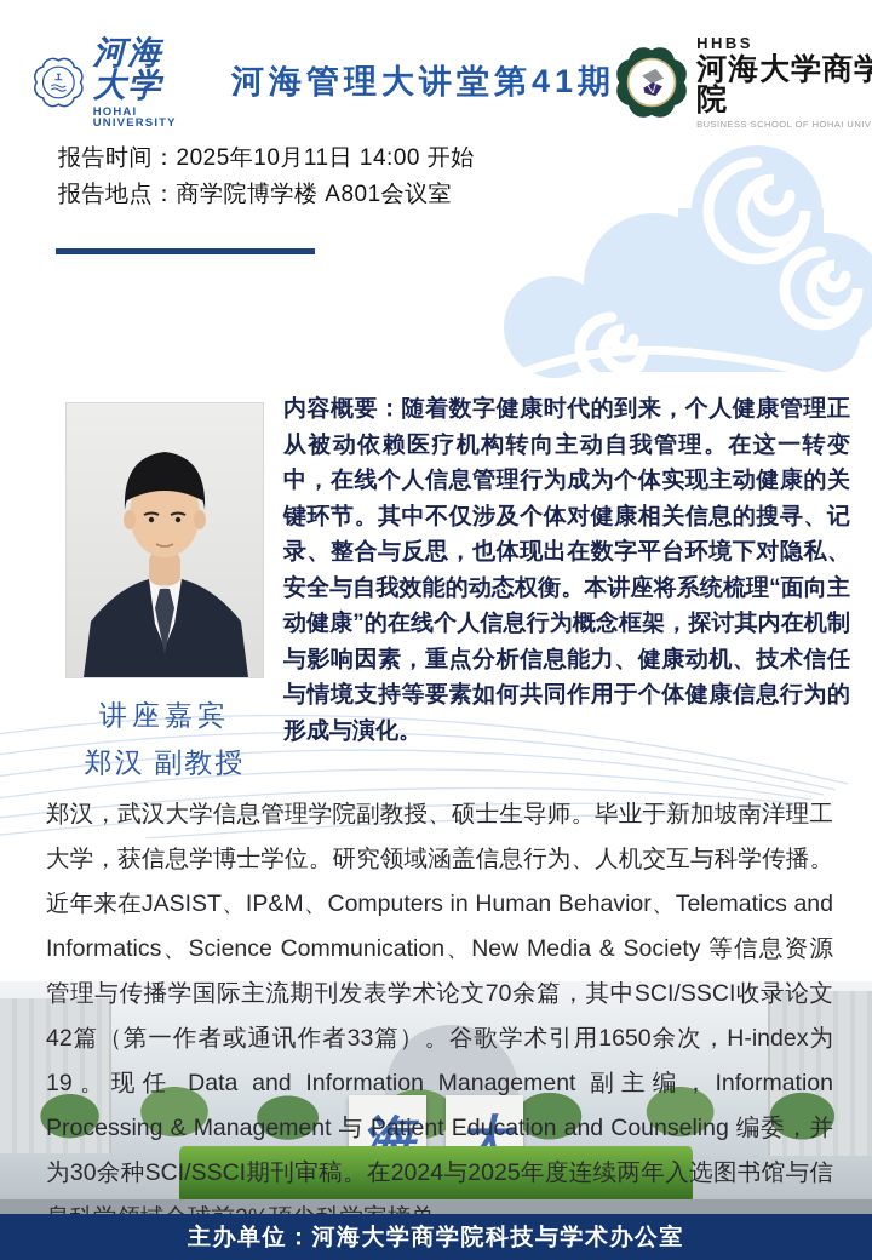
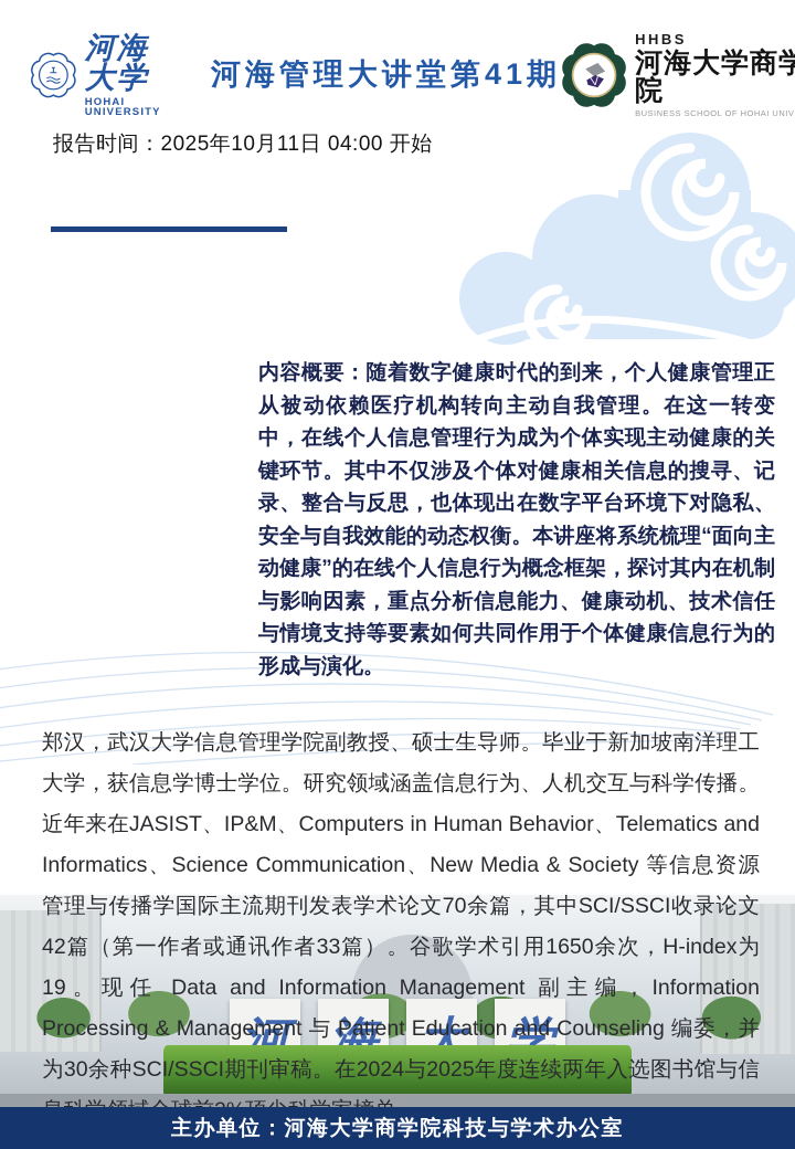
  河海大学
  HOHAI UNIVERSITY
  河海管理大讲堂第41期
  HHBS
  河海大学商学院
  BUSINESS SCHOOL OF HOHAI UNIV
- 报告时间：2025年10月11日 14:00 开始
+ 报告时间：2025年10月11日 04:00 开始
- 报告地点：商学院博学楼 A801会议室
- 讲座嘉宾
- 郑汉 副教授
  内容概要：随着数字健康时代的到来，个人健康管理正从被动依赖医疗机构转向主动自我管理。在这一转变中，在线个人信息管理行为成为个体实现主动健康的关键环节。其中不仅涉及个体对健康相关信息的搜寻、记录、整合与反思，也体现出在数字平台环境下对隐私、安全与自我效能的动态权衡。本讲座将系统梳理“面向主动健康”的在线个人信息行为概念框架，探讨其内在机制与影响因素，重点分析信息能力、健康动机、技术信任与情境支持等要素如何共同作用于个体健康信息行为的形成与演化。
  郑汉，武汉大学信息管理学院副教授、硕士生导师。毕业于新加坡南洋理工大学，获信息学博士学位。研究领域涵盖信息行为、人机交互与科学传播。近年来在JASIST、IP&M、Computers in Human Behavior、Telematics and Informatics、Science Communication、New Media & Society 等信息资源管理与传播学国际主流期刊发表学术论文70余篇，其中SCI/SSCI收录论文42篇（第一作者或通讯作者33篇）。谷歌学术引用1650余次，H-index为19。现任 Data and Information Management 副主编，Information Processing & Management 与 Patient Education and Counseling 编委，并为30余种SCI/SSCI期刊审稿。在2024与2025年度连续两年入选图书馆与信
+ 河
  海
  大
+ 学
  主办单位：河海大学商学院科技与学术办公室
